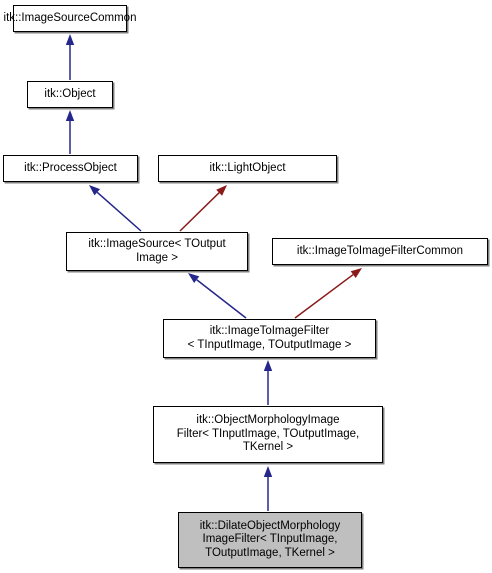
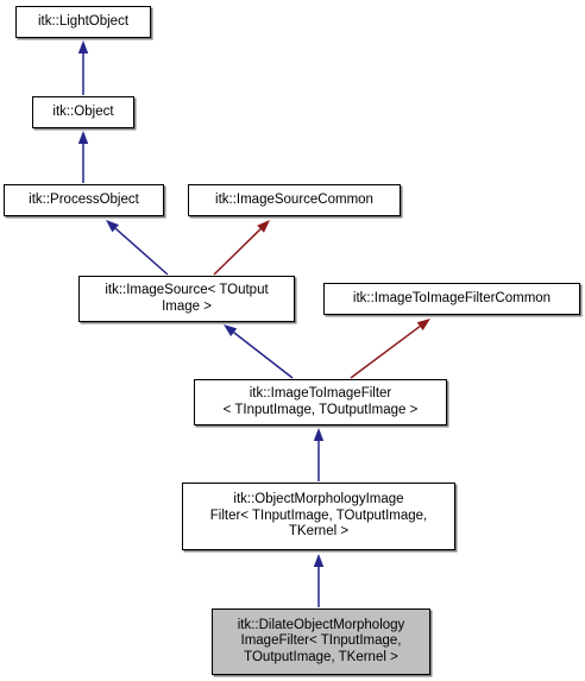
- itk::ImageSourceCommon
+ itk::LightObject
  itk::Object
  itk::ProcessObject
- itk::LightObject
+ itk::ImageSourceCommon
  itk::ImageSource< TOutput
  Image >
  itk::ImageToImageFilterCommon
  itk::ImageToImageFilter
  < TInputImage, TOutputImage >
  itk::ObjectMorphologyImage
  Filter< TInputImage, TOutputImage,
  TKernel >
  itk::DilateObjectMorphology
  ImageFilter< TInputImage,
  TOutputImage, TKernel >
